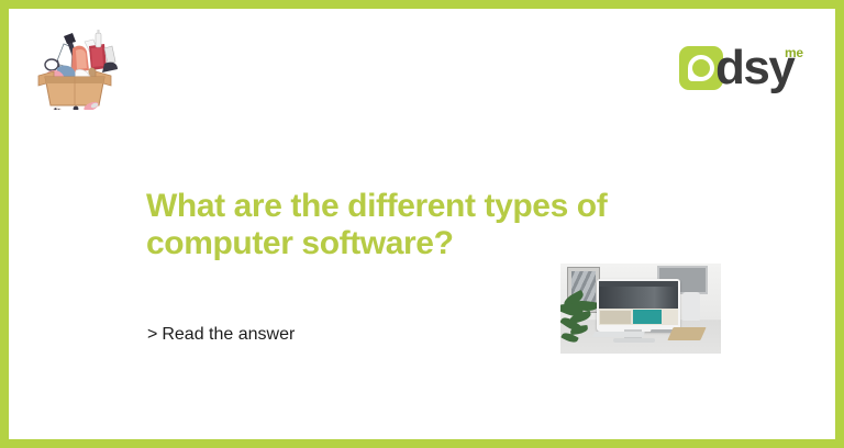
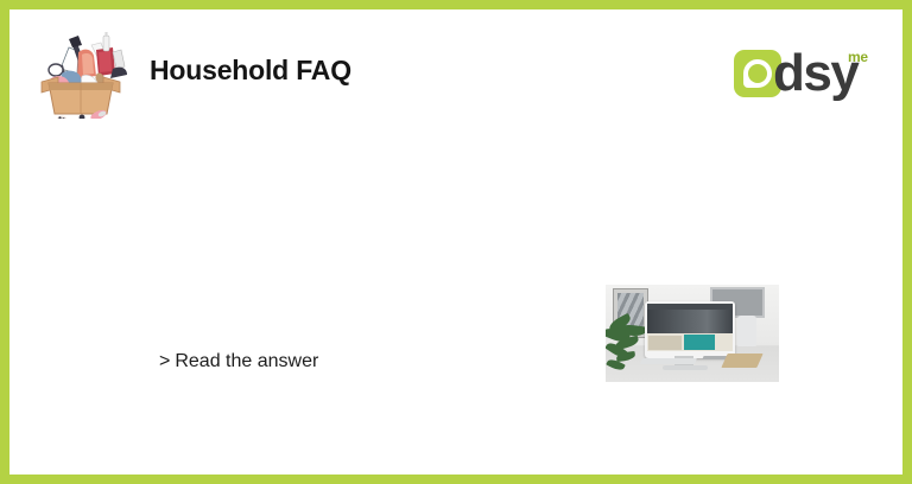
+ Household FAQ
  dsy
  me
- What are the different types of computer software?
  > Read the answer
